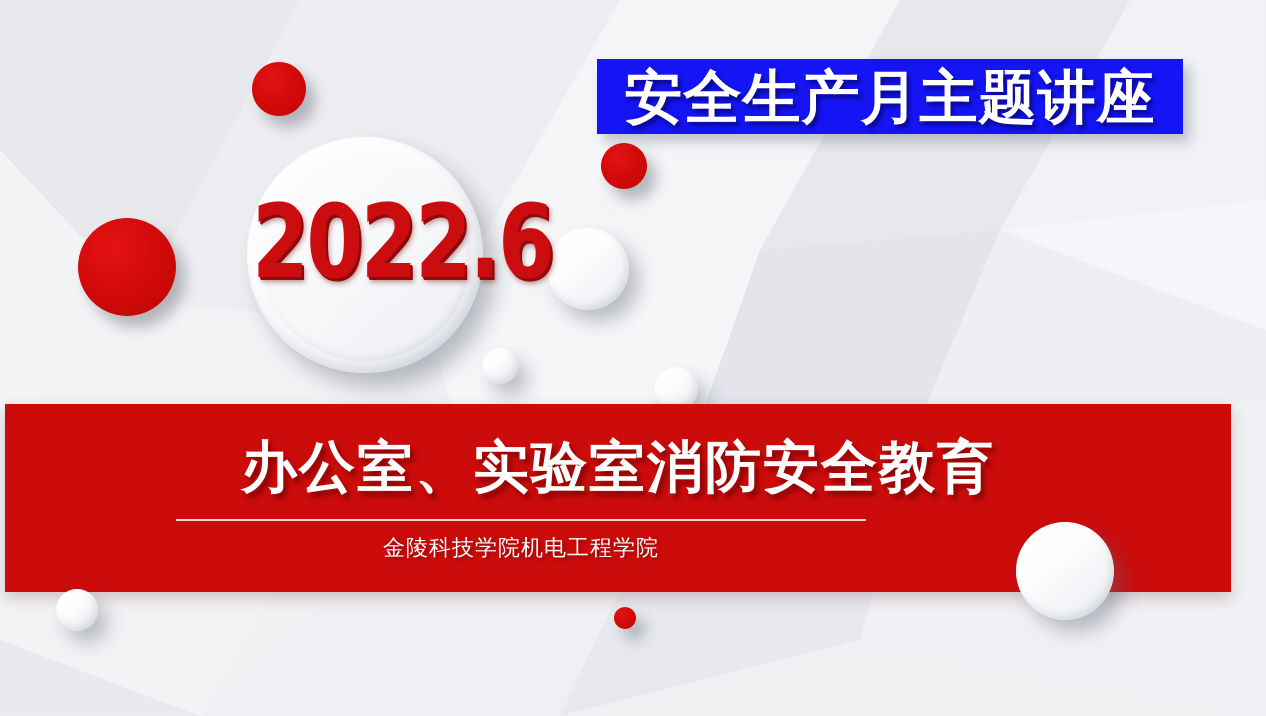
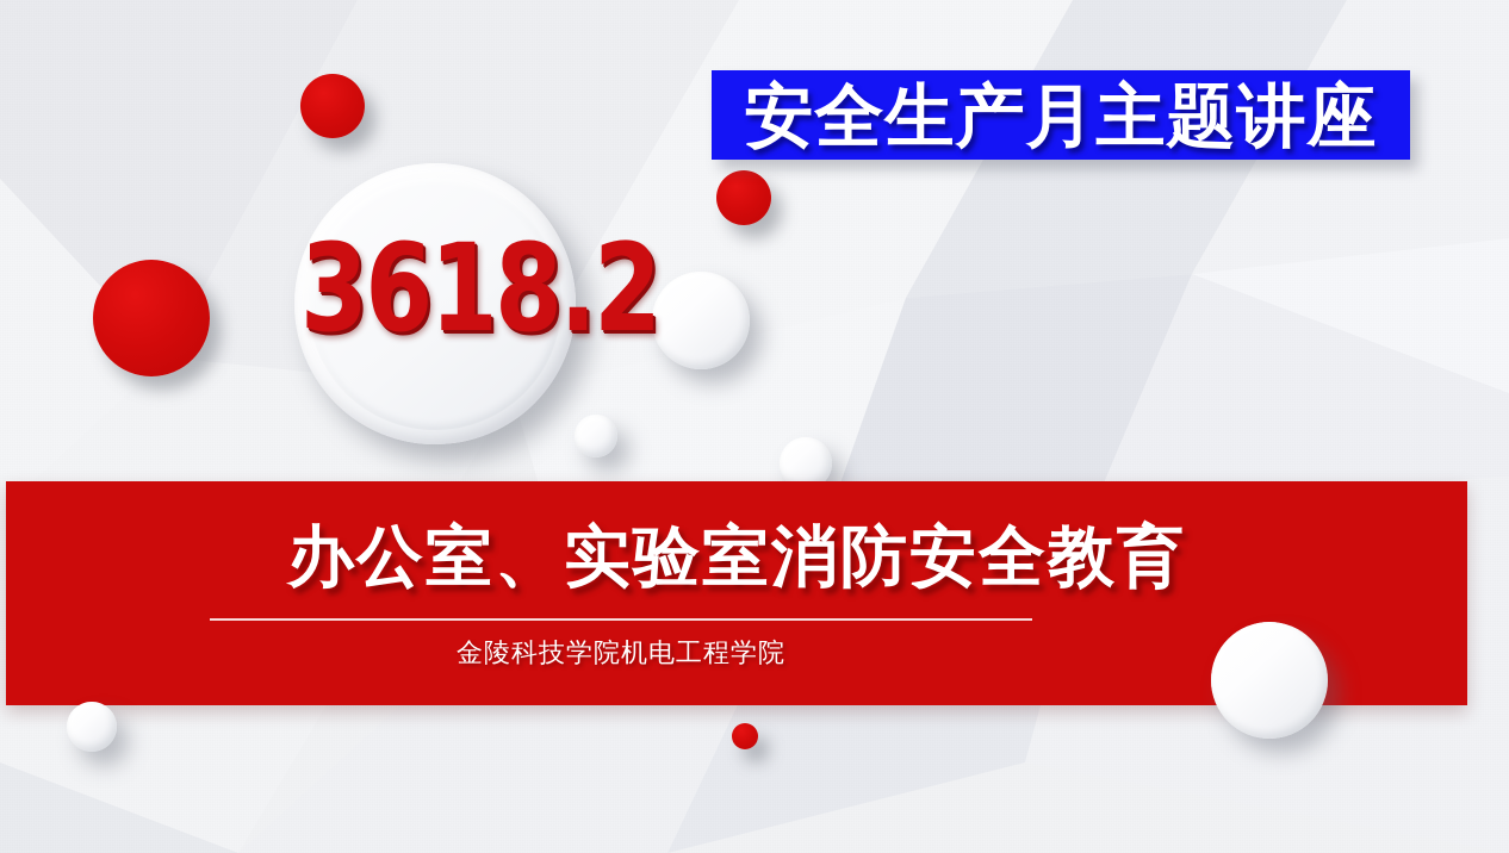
- 2022.6
+ 3618.2
  安全生产月主题讲座
  办公室、实验室消防安全教育
  金陵科技学院机电工程学院
